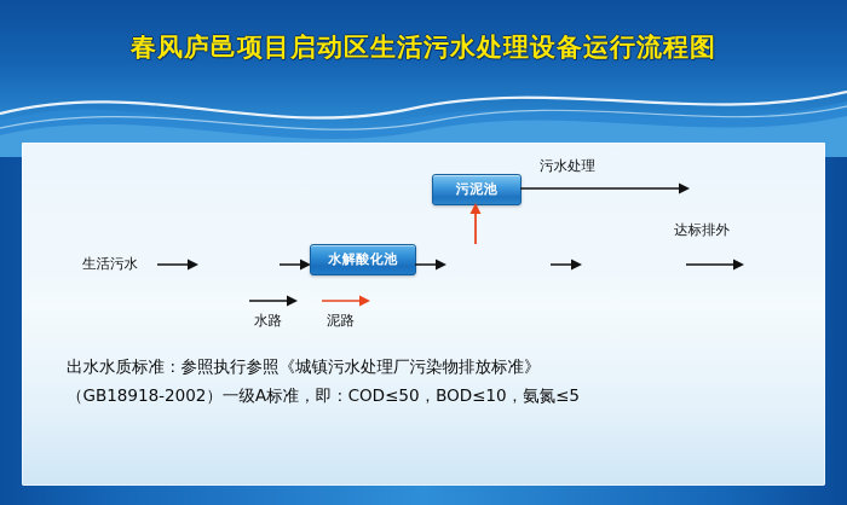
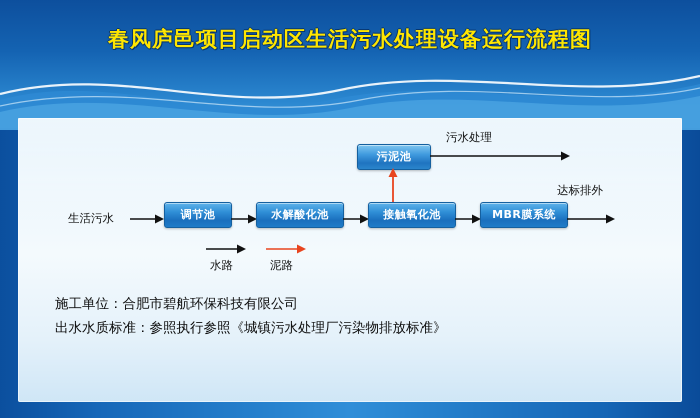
  春风庐邑项目启动区生活污水处理设备运行流程图
  生活污水
+ 调节池
  水解酸化池
+ 接触氧化池
+ MBR膜系统
  达标排外
  污泥池
  污水处理
  水路
  泥路
+ 施工单位：合肥市碧航环保科技有限公司
  出水水质标准：参照执行参照《城镇污水处理厂污染物排放标准》
- （GB18918-2002）一级A标准，即：COD≤50，BOD≤10，氨氮≤5
